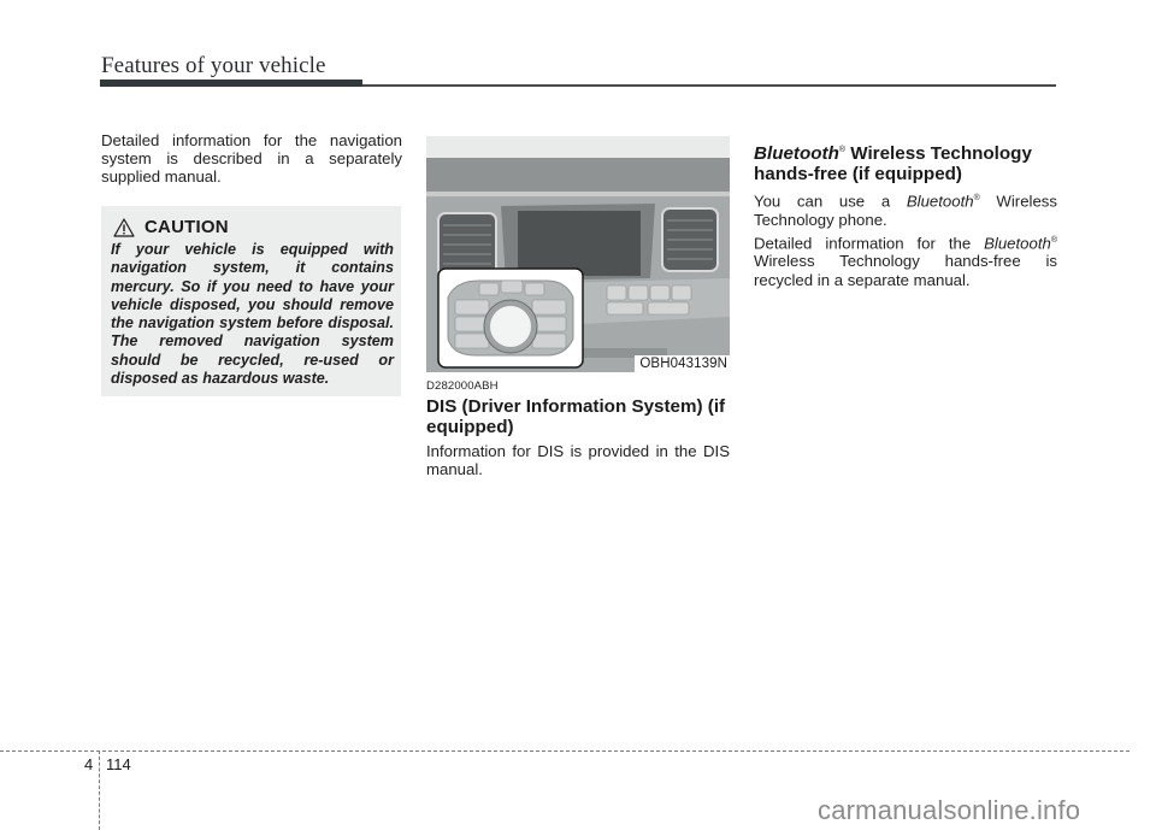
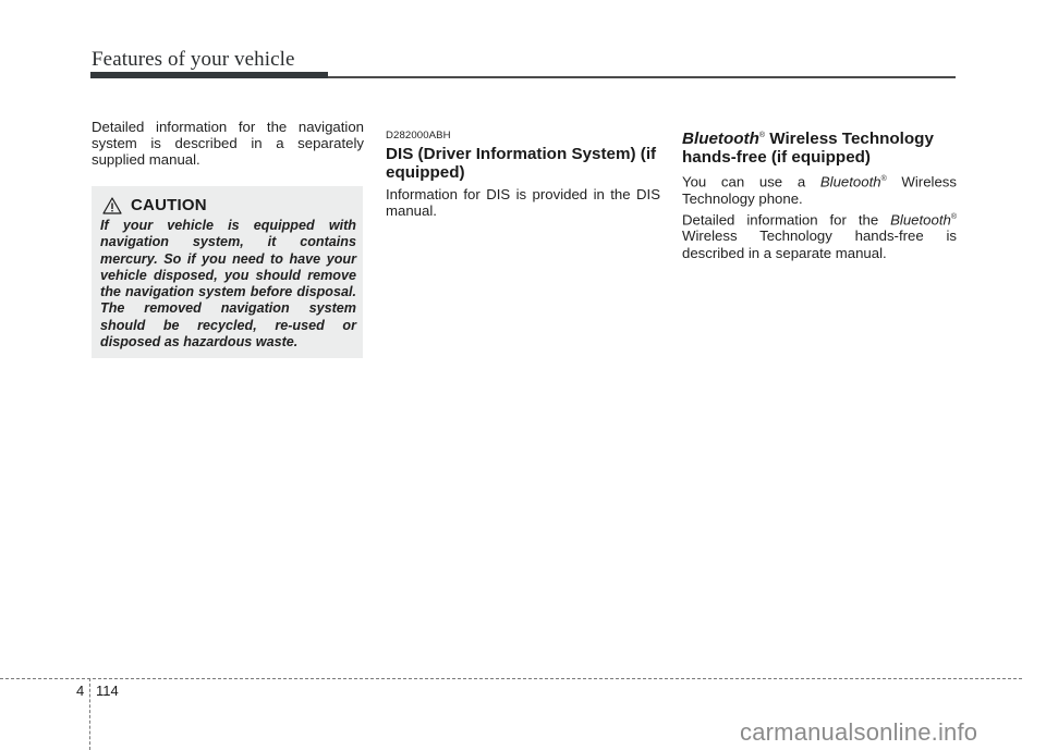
  Features of your vehicle
  Detailed information for the navigation system is described in a separately supplied manual.
  CAUTION
  If your vehicle is equipped with navigation system, it contains mercury. So if you need to have your vehicle disposed, you should remove the navigation system before disposal. The removed navigation system should be recycled, re-used or disposed as hazardous waste.
- OBH043139N
  D282000ABH
  DIS (Driver Information System) (if equipped)
  Information for DIS is provided in the DIS manual.
  Bluetooth Wireless Technology hands-free (if equipped)
  You can use a Bluetooth Wireless Technology phone.
- Detailed information for the Bluetooth Wireless Technology hands-free is recycled in a separate manual.
+ Detailed information for the Bluetooth Wireless Technology hands-free is described in a separate manual.
  4
  114
  carmanualsonline.info
